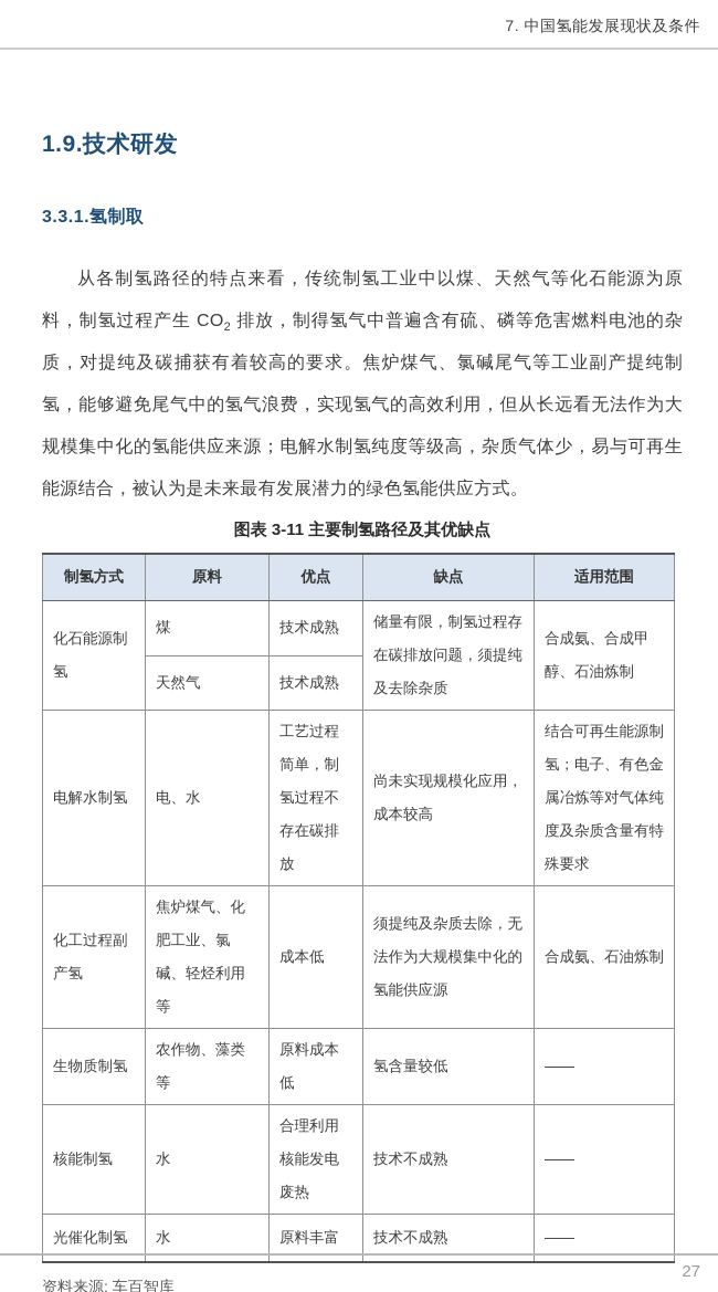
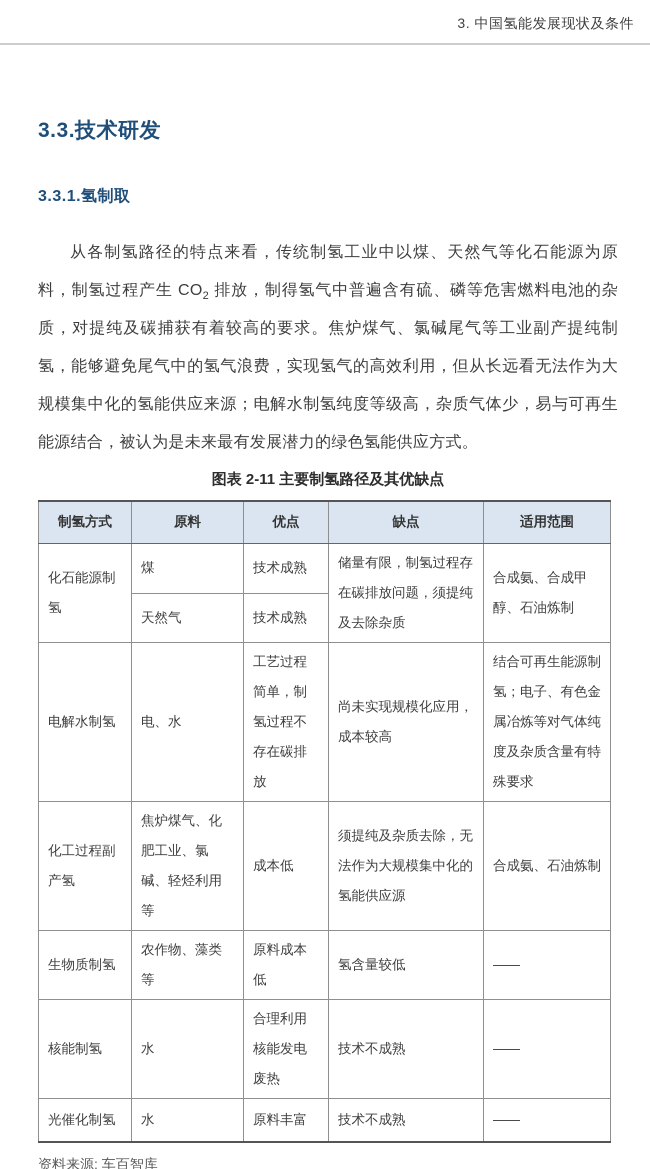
- 7. 中国氢能发展现状及条件
+ 3. 中国氢能发展现状及条件
- 1.9.技术研发
+ 3.3.技术研发
  3.3.1.氢制取
  从各制氢路径的特点来看，传统制氢工业中以煤、天然气等化石能源为原料，制氢过程产生 CO2 排放，制得氢气中普遍含有硫、磷等危害燃料电池的杂质，对提纯及碳捕获有着较高的要求。焦炉煤气、氯碱尾气等工业副产提纯制氢，能够避免尾气中的氢气浪费，实现氢气的高效利用，但从长远看无法作为大规模集中化的氢能供应来源；电解水制氢纯度等级高，杂质气体少，易与可再生能源结合，被认为是未来最有发展潜力的绿色氢能供应方式。
- 图表 3-11 主要制氢路径及其优缺点
+ 图表 2-11 主要制氢路径及其优缺点
  制氢方式	原料	优点	缺点	适用范围
  化石能源制氢	煤	技术成熟	储量有限，制氢过程存在碳排放问题，须提纯及去除杂质	合成氨、合成甲醇、石油炼制
  天然气	技术成熟
  电解水制氢	电、水	工艺过程简单，制氢过程不存在碳排放	尚未实现规模化应用，成本较高	结合可再生能源制氢；电子、有色金属冶炼等对气体纯度及杂质含量有特殊要求
  化工过程副产氢	焦炉煤气、化肥工业、氯碱、轻烃利用等	成本低	须提纯及杂质去除，无法作为大规模集中化的氢能供应源	合成氨、石油炼制
  生物质制氢	农作物、藻类等	原料成本低	氢含量较低	——
  核能制氢	水	合理利用核能发电废热	技术不成熟	——
  光催化制氢	水	原料丰富	技术不成熟	——
  资料来源: 车百智库
- 27
